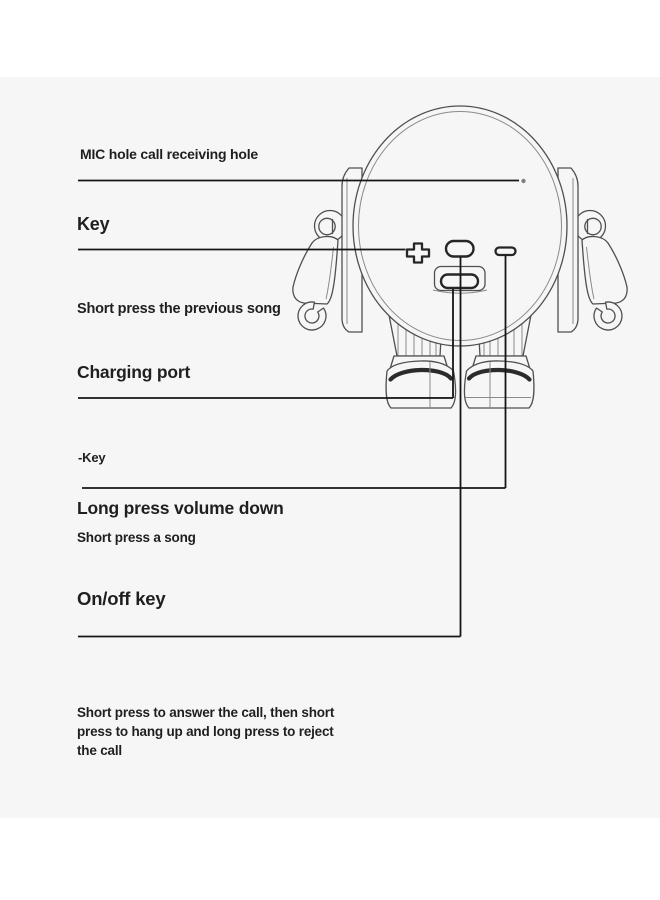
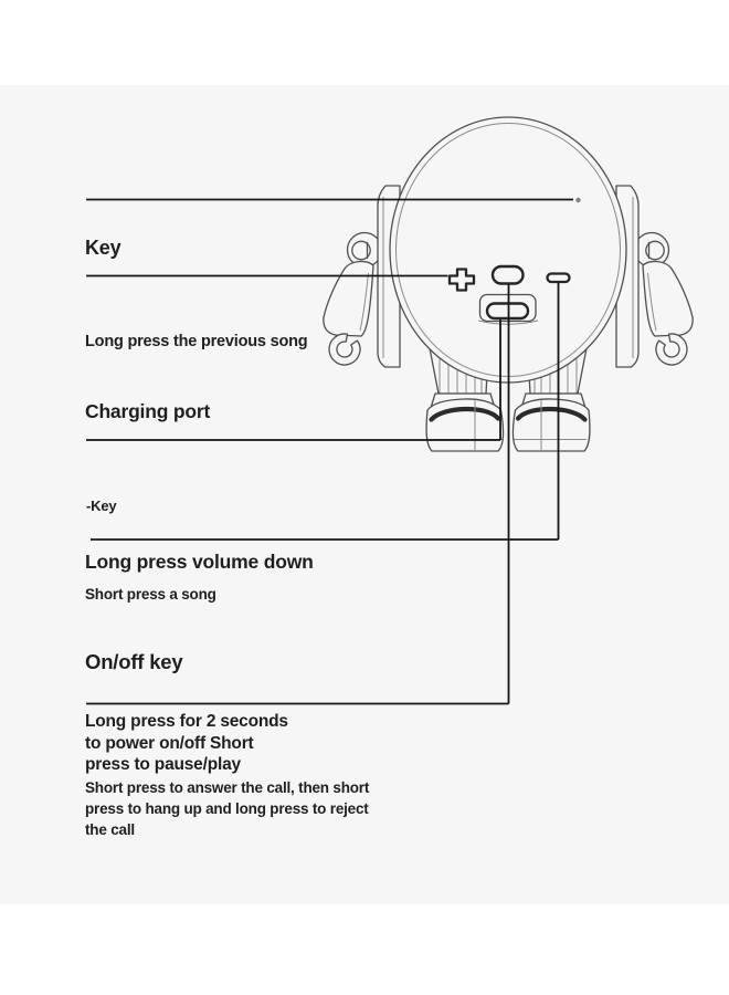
- MIC hole call receiving hole
  Key
- Short press the previous song
+ Long press the previous song
  Charging port
  -Key
  Long press volume down
  Short press a song
  On/off key
+ Long press for 2 seconds
+ to power on/off Short
+ press to pause/play
  Short press to answer the call, then short
  press to hang up and long press to reject
  the call
